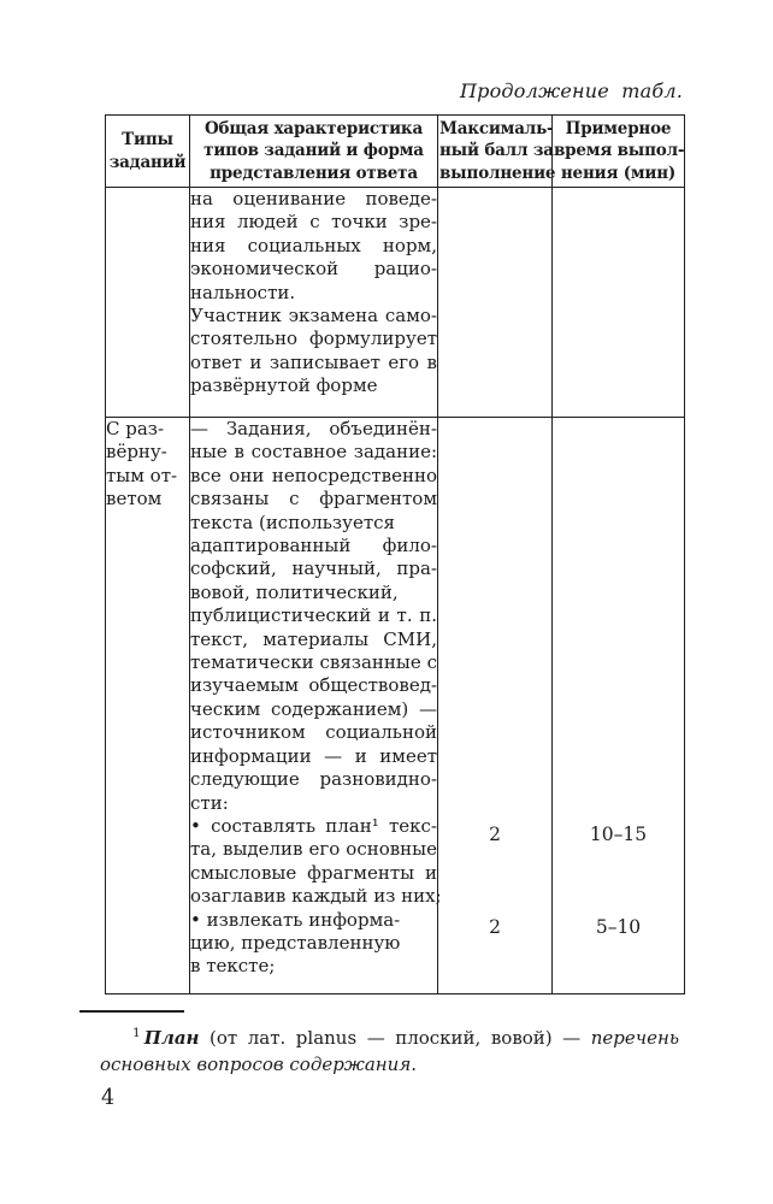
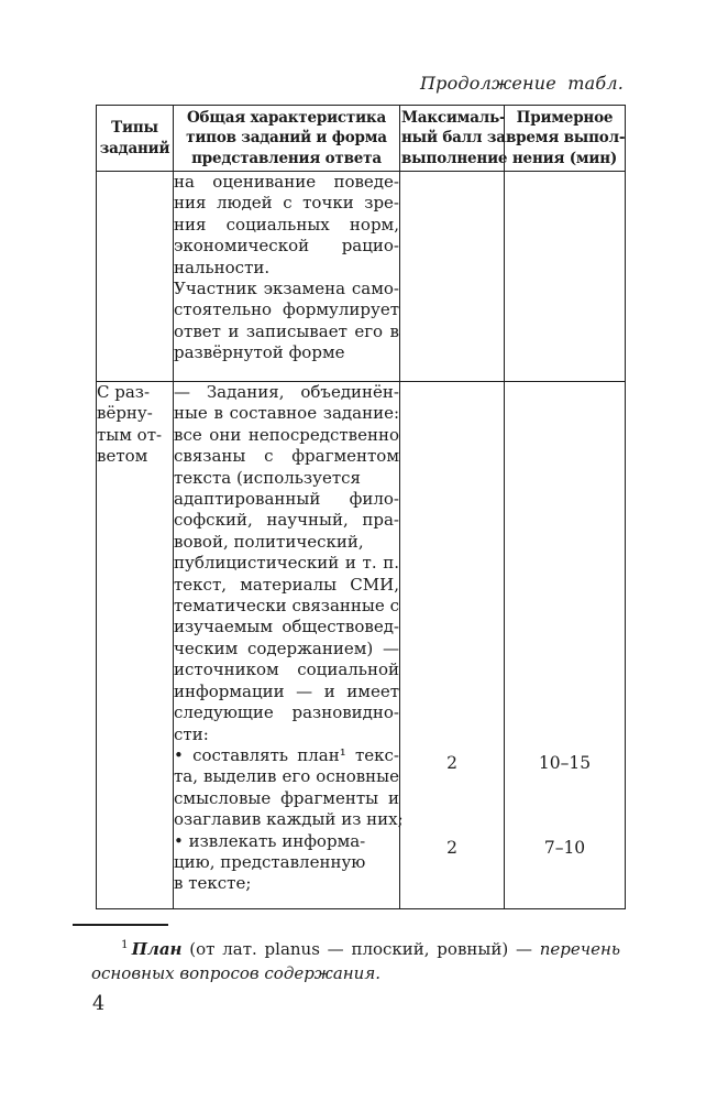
  Продолжение табл.
  Типызаданий	Общая характеристикатипов заданий и формапредставления ответа	Максималь-ный балл завыполнение	Примерноевремя выпол-нения (мин)
  	на оценивание поведе-ния людей с точки зре-ния социальных норм,экономической рацио-нальности.Участник экзамена само-стоятельно формулируетответ и записывает его вразвёрнутой форме
- С раз-вёрну-тым от-ветом	— Задания, объединён-ные в составное задание:все они непосредственносвязаны с фрагментомтекста (используетсяадаптированный фило-софский, научный, пра-вовой, политический,публицистический и т. п.текст, материалы СМИ,тематически связанные сизучаемым обществовед-ческим содержанием) —источником социальнойинформации — и имеетследующие разновидно-сти:• составлять план¹ текс-та, выделив его основныесмысловые фрагменты иозаглавив каждый из них• извлекать информа-цию, представленнуюв тексте;	2 2	10–15 5–10
+ С раз-вёрну-тым от-ветом	— Задания, объединён-ные в составное задание:все они непосредственносвязаны с фрагментомтекста (используетсяадаптированный фило-софский, научный, пра-вовой, политический,публицистический и т. п.текст, материалы СМИ,тематически связанные сизучаемым обществовед-ческим содержанием) —источником социальнойинформации — и имеетследующие разновидно-сти:• составлять план¹ текс-та, выделив его основныесмысловые фрагменты иозаглавив каждый из них• извлекать информа-цию, представленнуюв тексте;	2 2	10–15 7–10
- 1 План (от лат. planus — плоский, вовой) — перечень основных вопросов содержания.
+ 1 План (от лат. planus — плоский, ровный) — перечень основных вопросов содержания.
  4
